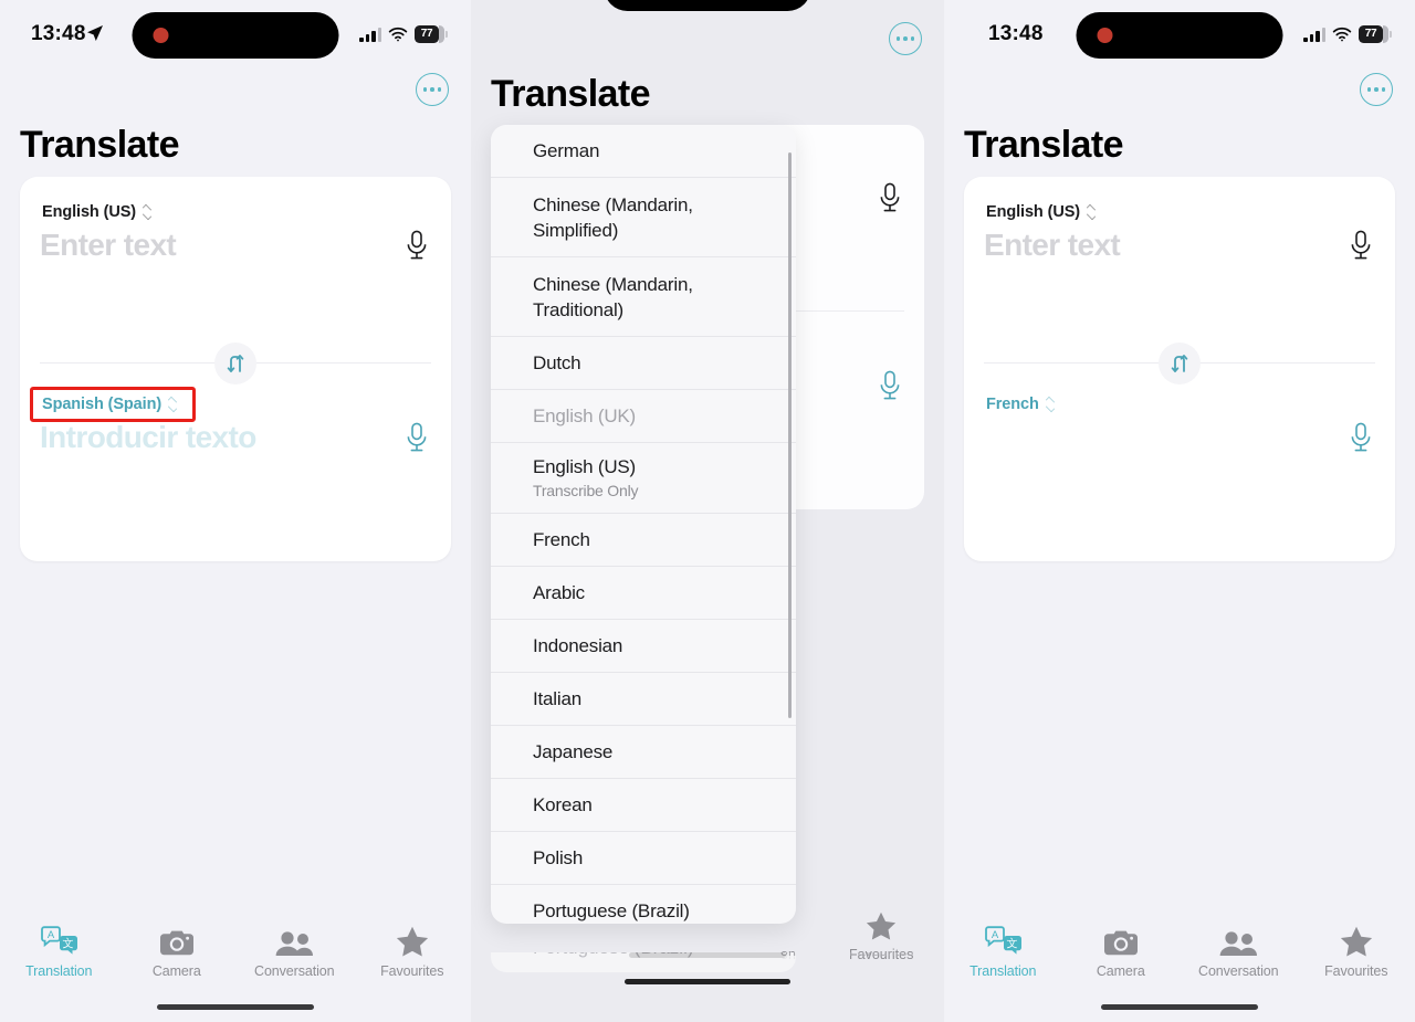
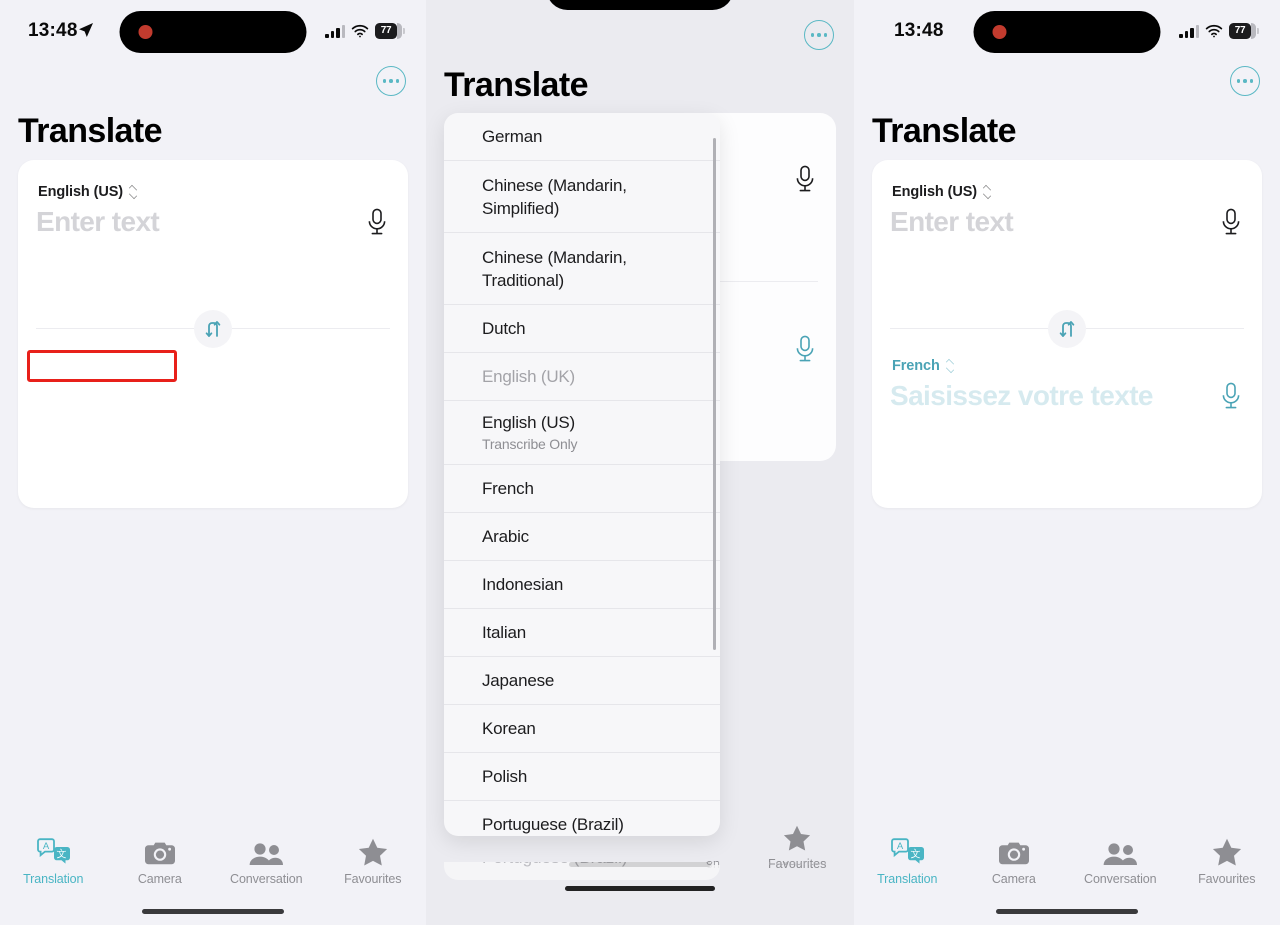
  13:48
  77
  Translate
  English (US)
  Enter text
- Spanish (Spain)
- Introducir texto
  A
  文
  Translation
  Camera
  Conversation
  Favourites
  Translate
  German
  Chinese (Mandarin, Simplified)
  Chinese (Mandarin, Traditional)
  Dutch
  English (UK)
  English (US)
  Transcribe Only
  French
  Arabic
  Indonesian
  Italian
  Japanese
  Korean
  Polish
  Portuguese (Brazil)
  Favourites
  13:48
  77
  Translate
  English (US)
  Enter text
  French
+ Saisissez votre texte
  A
  文
  Translation
  Camera
  Conversation
  Favourites
